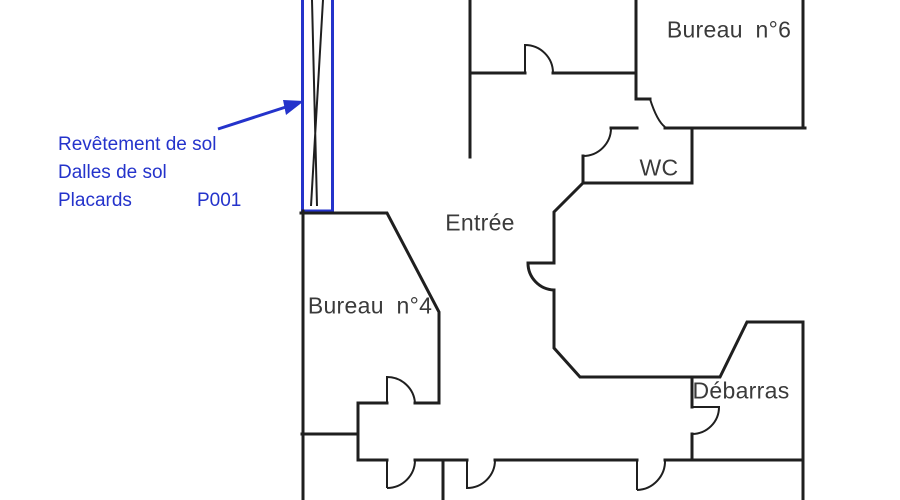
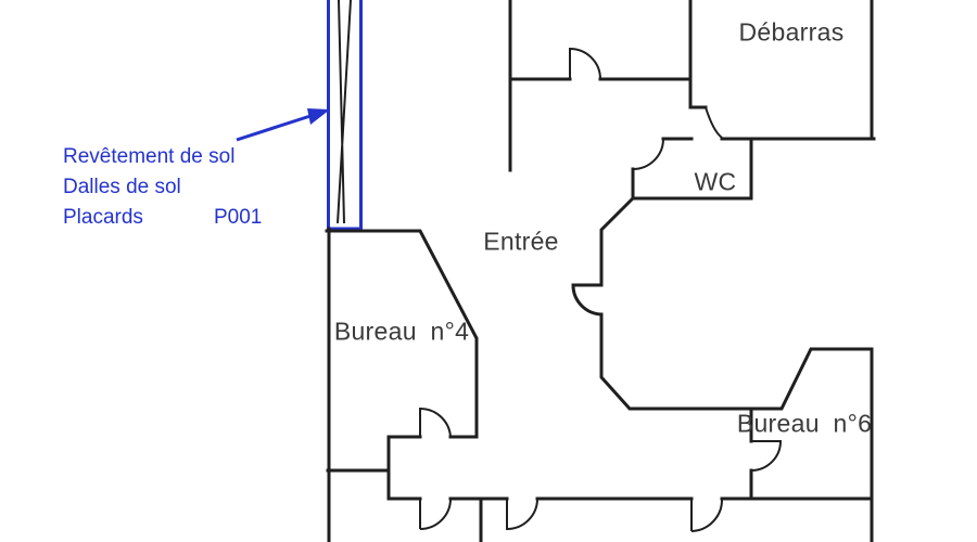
- Bureau n°6
+ Débarras
  WC
  Entrée
  Bureau n°4
- Débarras
+ Bureau n°6
  Revêtement de sol
  Dalles de sol
  Placards
  P001
